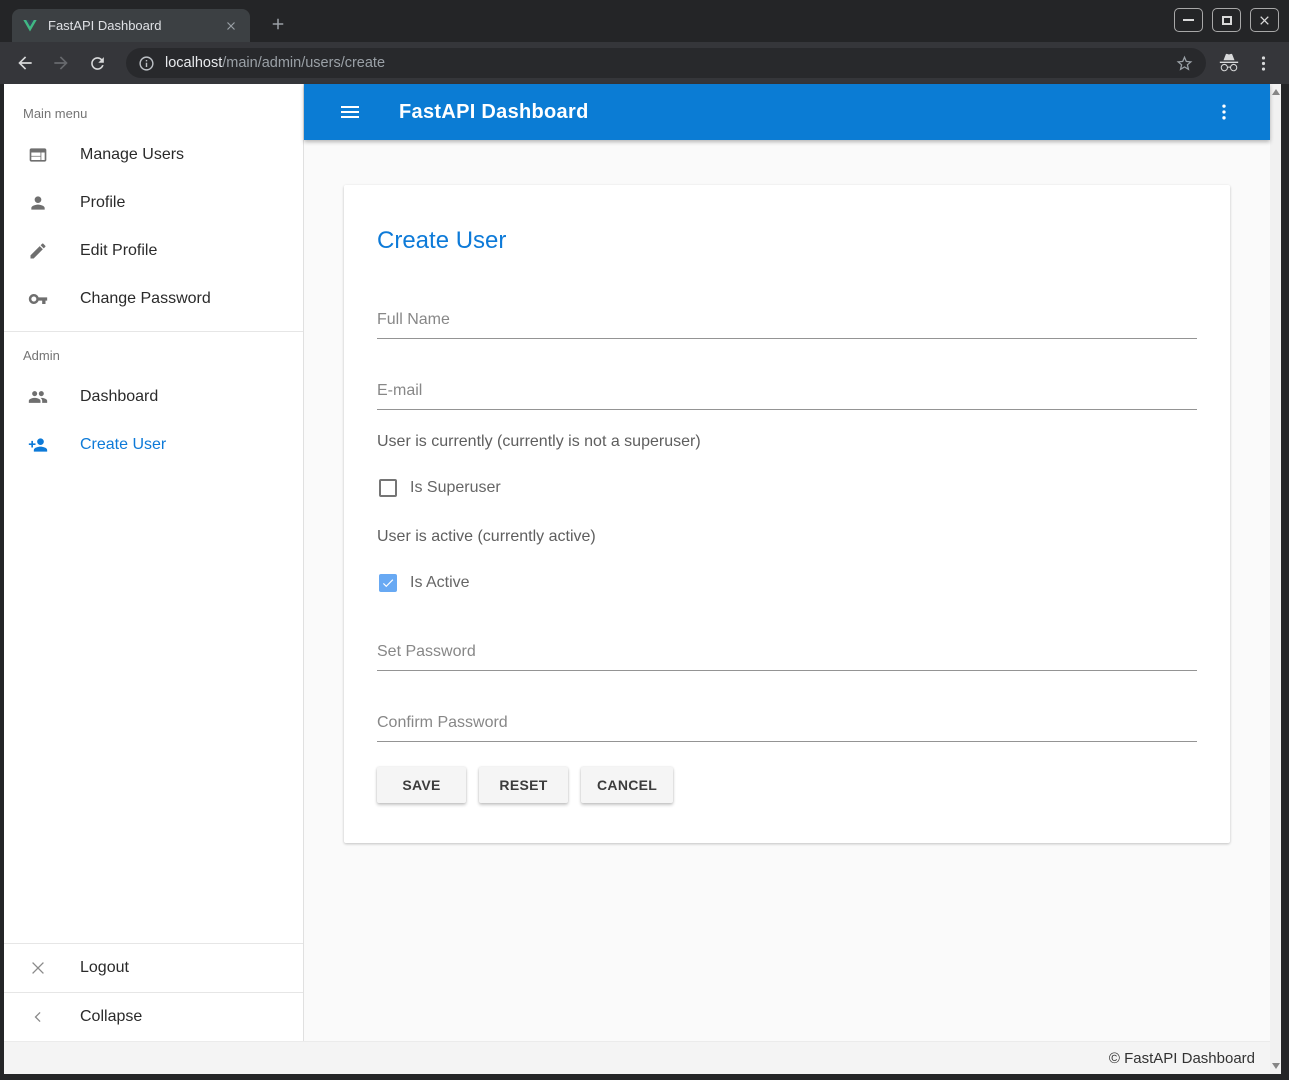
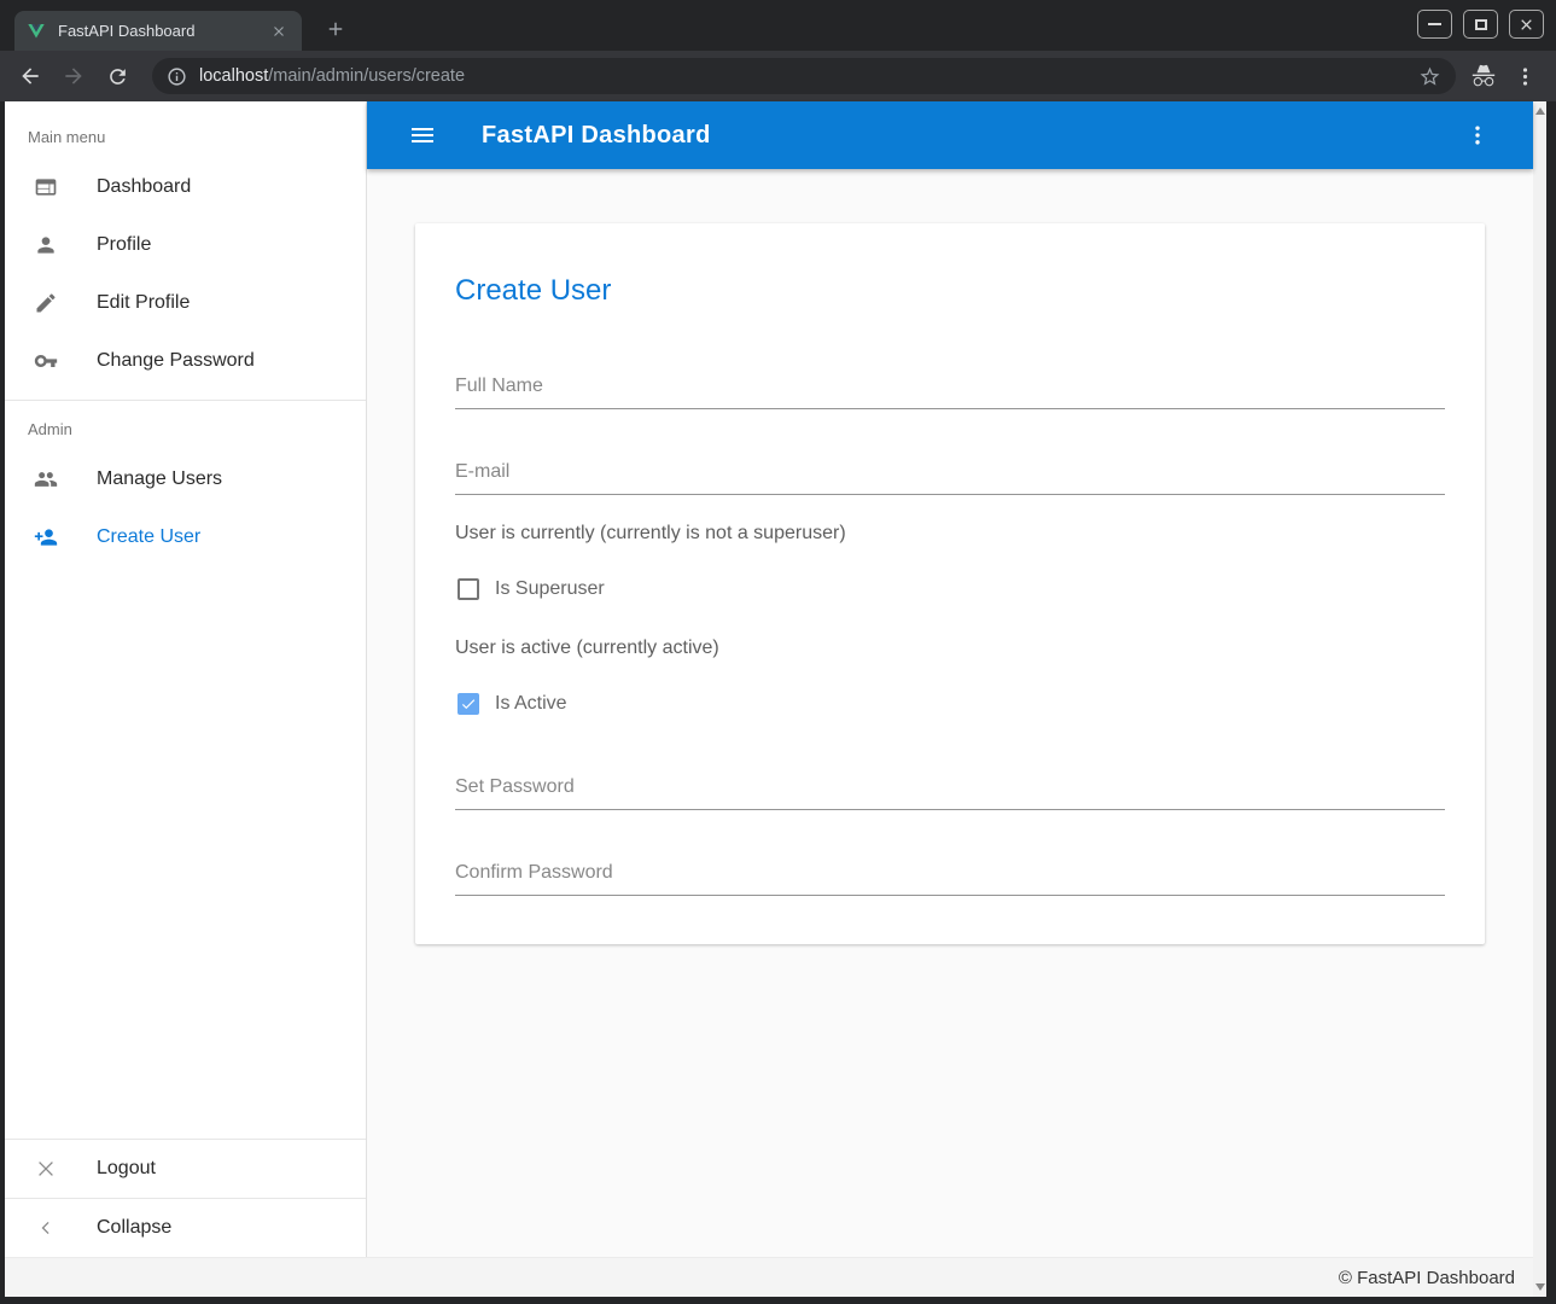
  FastAPI Dashboard
  localhost/main/admin/users/create
  Main menu
- Manage Users
+ Dashboard
  Profile
  Edit Profile
  Change Password
  Admin
- Dashboard
+ Manage Users
  Create User
  Logout
  Collapse
  FastAPI Dashboard
  Create User
  Full Name
  E-mail
  User is currently (currently is not a superuser)
  Is Superuser
  User is active (currently active)
  Is Active
  Set Password
  Confirm Password
- SAVE
- RESET
- CANCEL
  © FastAPI Dashboard
